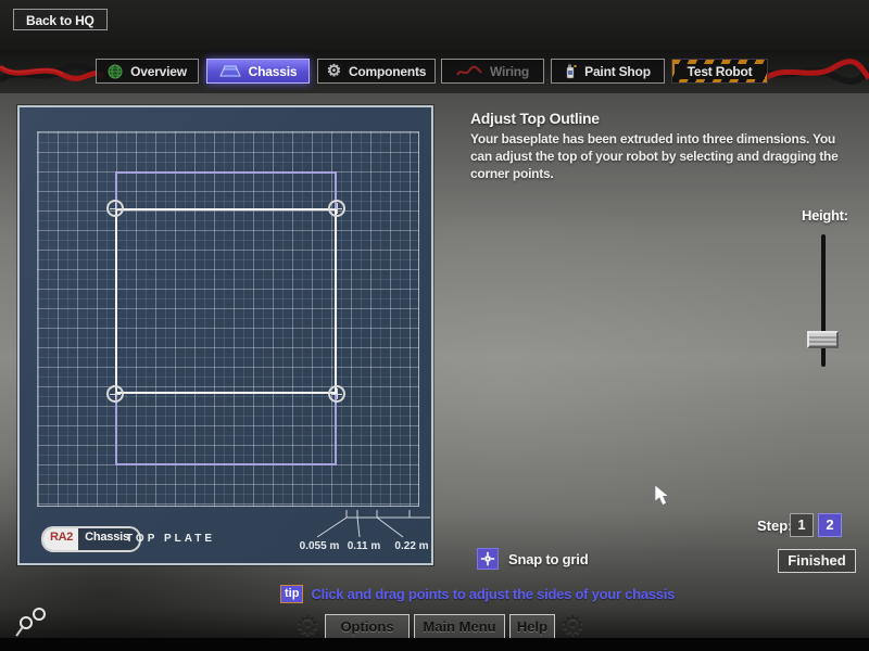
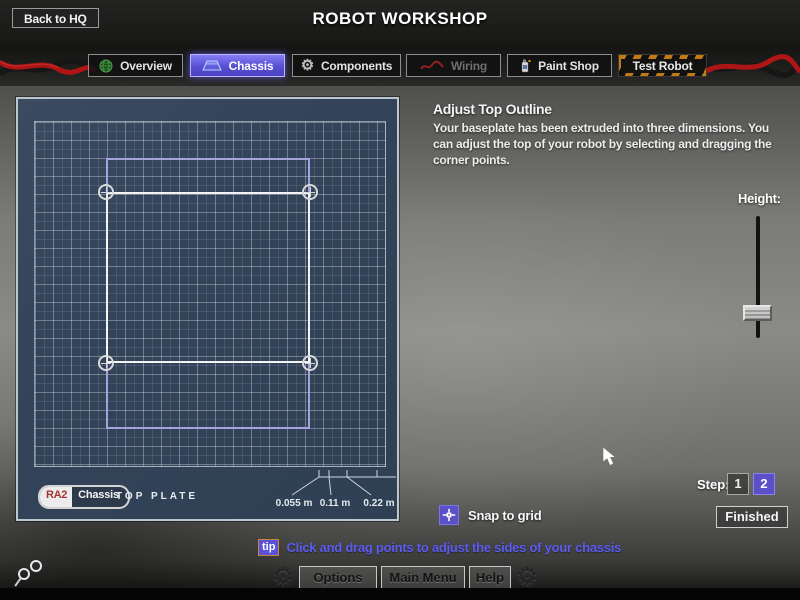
  Back to HQ
+ ROBOT WORKSHOP
  Overview
  Chassis
  ⚙
  Components
  Wiring
  Paint Shop
  Test Robot
  RA2
  Chassis
  TOP PLATE
  0.055 m
  0.11 m
  0.22 m
  Adjust Top Outline
  Your baseplate has been extruded into three dimensions. You can adjust the top of your robot by selecting and dragging the corner points.
  Height:
  Step:
  1
  2
  Finished
  Snap to grid
  tip
  Click and drag points to adjust the sides of your chassis
  ⚙
  Options
  Main Menu
  Help
  ⚙
